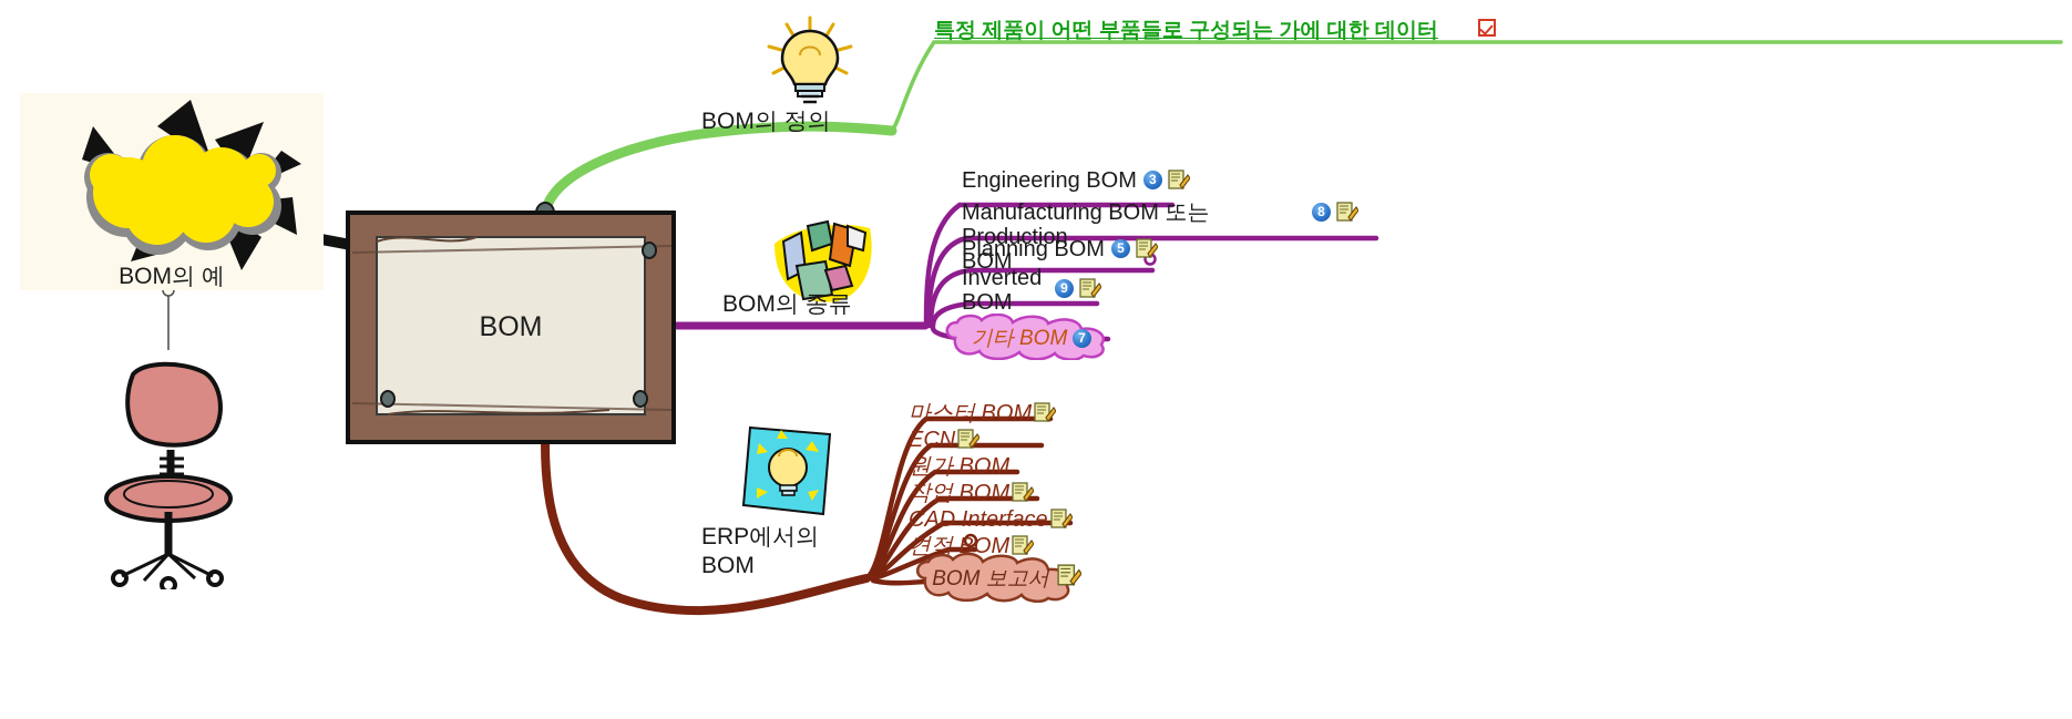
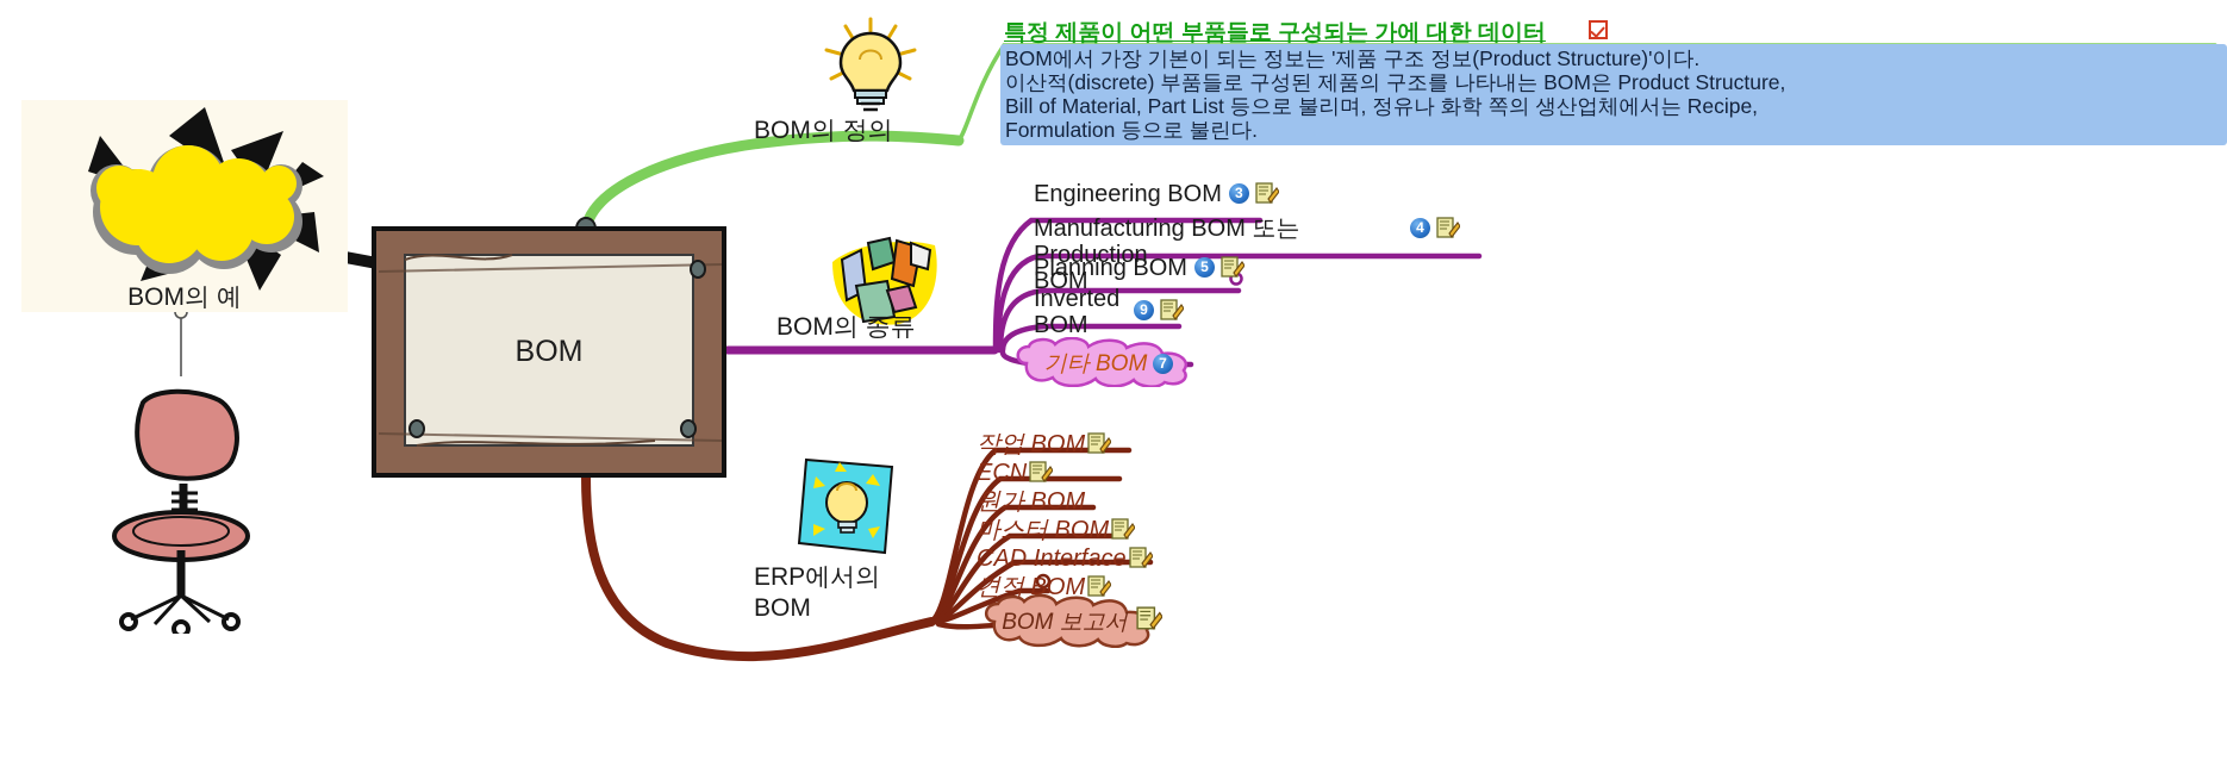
  BOM의 예
  BOM
  BOM의 정의
  특정 제품이 어떤 부품들로 구성되는 가에 대한 데이터
+ BOM에서 가장 기본이 되는 정보는 '제품 구조 정보(Product Structure)'이다.
+ 이산적(discrete) 부품들로 구성된 제품의 구조를 나타내는 BOM은 Product Structure,
+ Bill of Material, Part List 등으로 불리며, 정유나 화학 쪽의 생산업체에서는 Recipe,
+ Formulation 등으로 불린다.
  BOM의 종류
  Engineering BOM
  3
  Manufacturing BOM 또는 Production
  BOM
- 8
+ 4
  Planning BOM
  5
  Inverted
  BOM
  9
  기타 BOM
  7
  ERP에서의
  BOM
- 마스터 BOM
+ 작업 BOM
  ECN
  원가 BOM
- 작업 BOM
+ 마스터 BOM
  CAD Interface
  견적 BOM
  BOM 보고서
